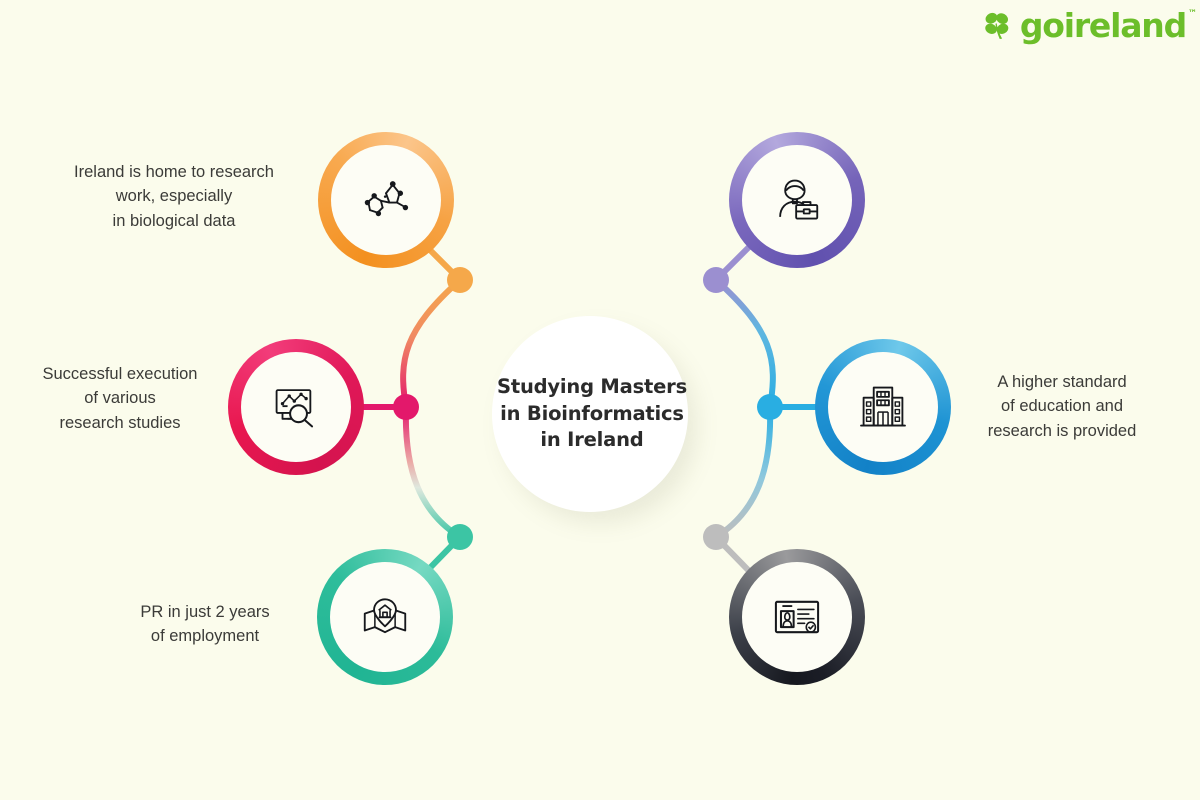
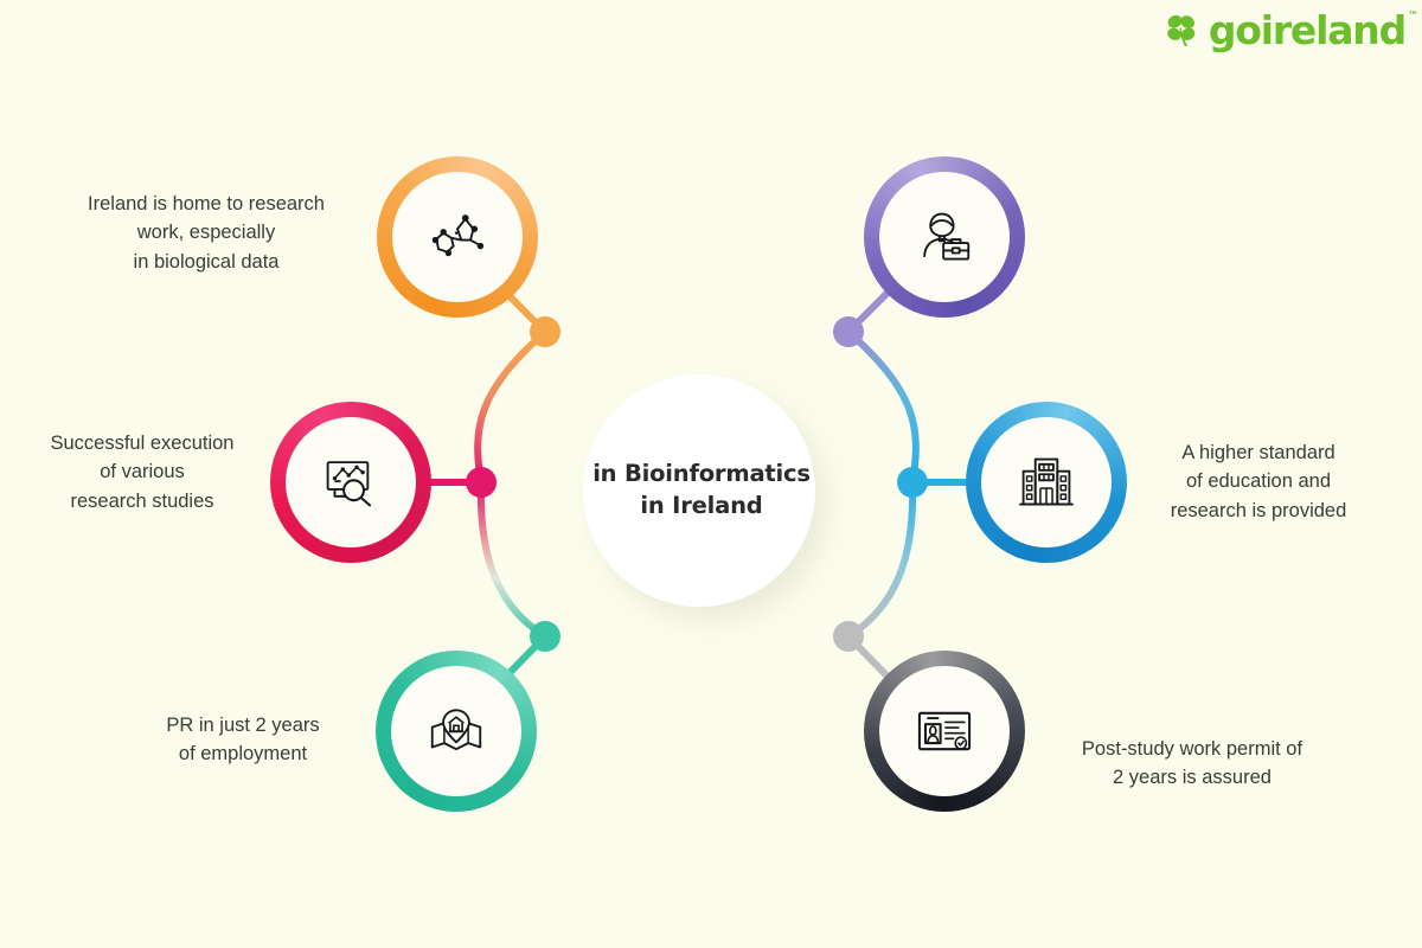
  goireland
  ™
- Studying Masters
  in Bioinformatics
  in Ireland
  Ireland is home to research
  work, especially
  in biological data
  Successful execution
  of various
  research studies
  PR in just 2 years
  of employment
  A higher standard
  of education and
  research is provided
+ Post-study work permit of
+ 2 years is assured
